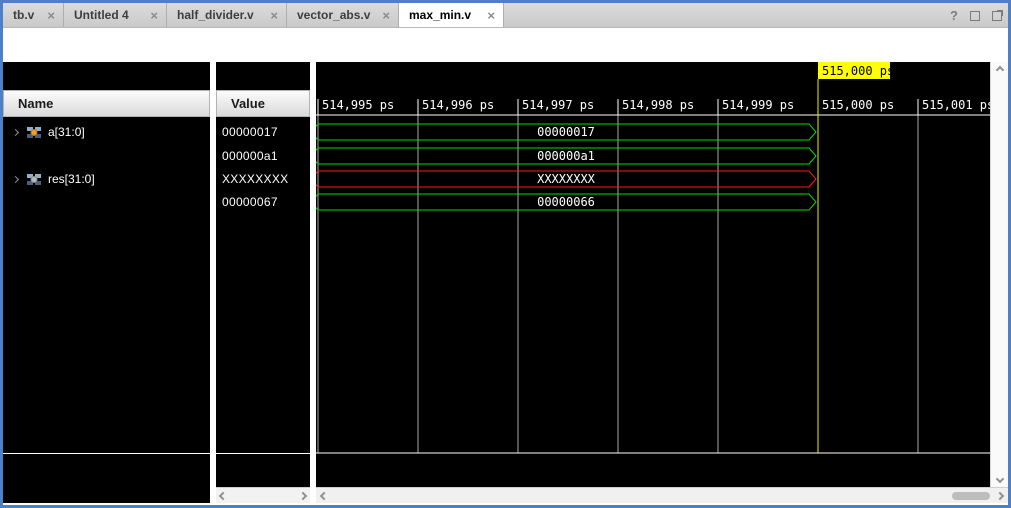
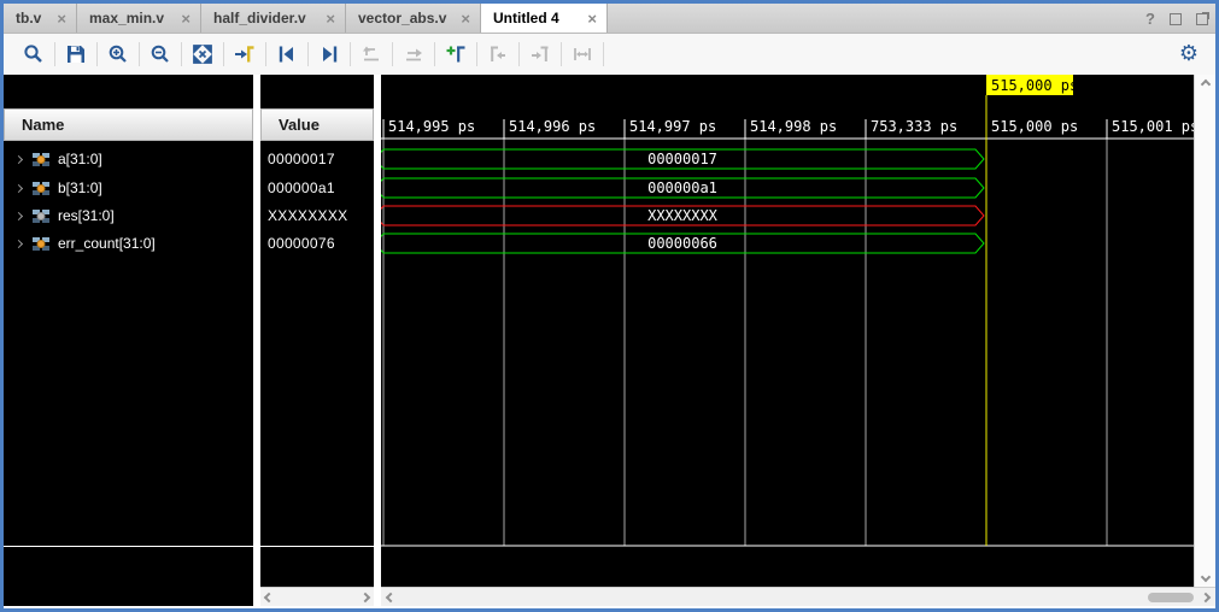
  tb.v
  ×
- Untitled 4
+ max_min.v
  ×
  half_divider.v
  ×
  vector_abs.v
  ×
- max_min.v
+ Untitled 4
  ×
  ?
+ ⚙
  Name
  a[31:0]
+ b[31:0]
  res[31:0]
+ err_count[31:0]
  Value
  00000017
  000000a1
  XXXXXXXX
- 00000067
+ 00000076
  514,995 ps
  514,996 ps
  514,997 ps
  514,998 ps
- 514,999 ps
+ 753,333 ps
  515,000 ps
  515,001 p
  00000017
  000000a1
  XXXXXXXX
  00000066
  515,000 ps
